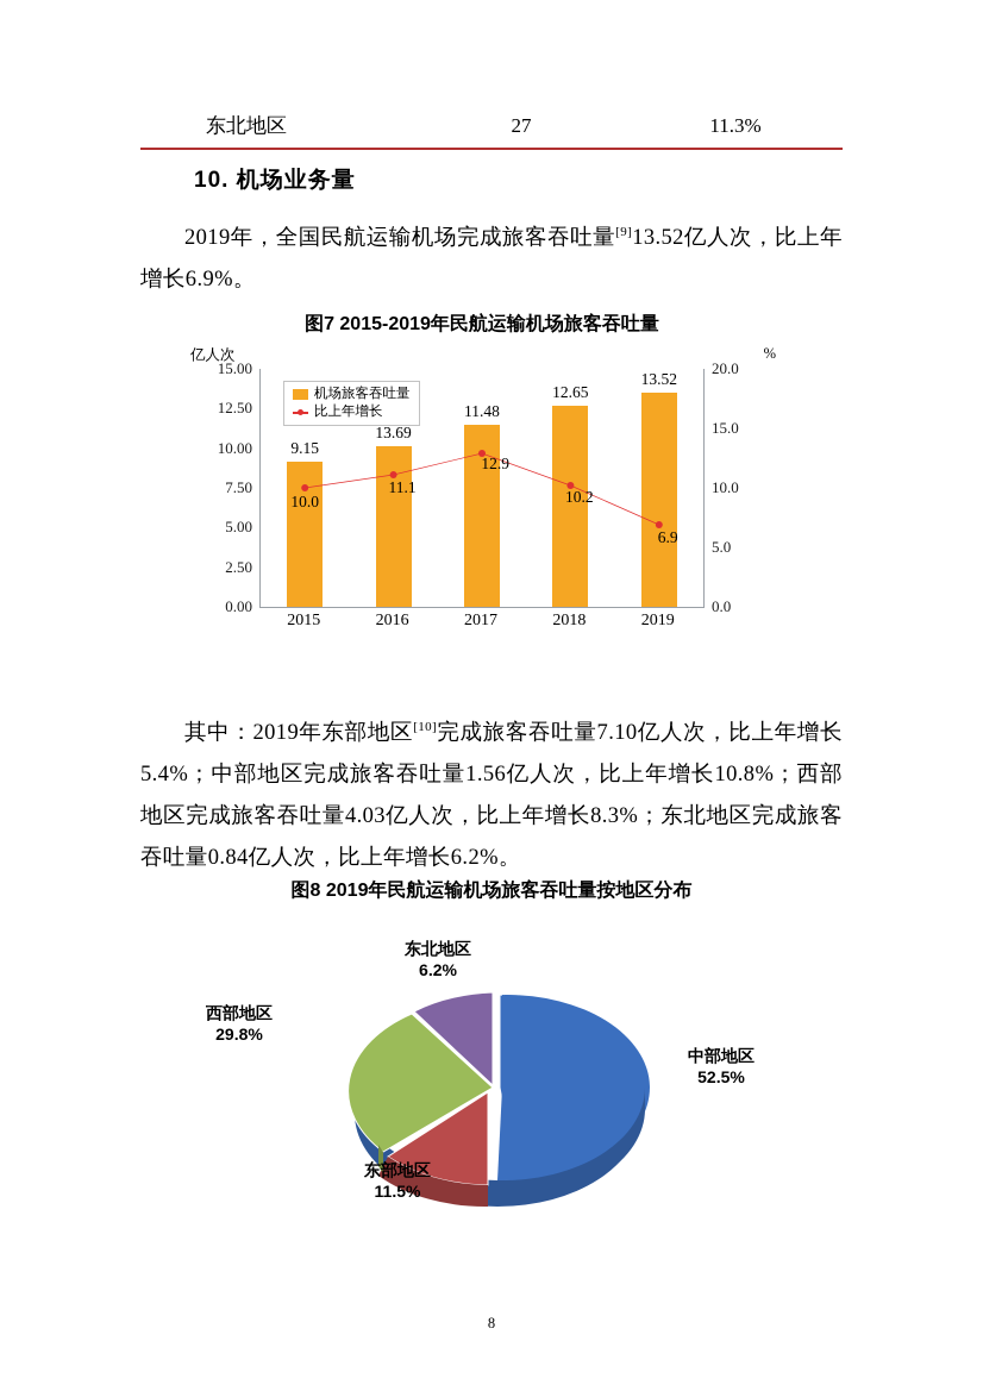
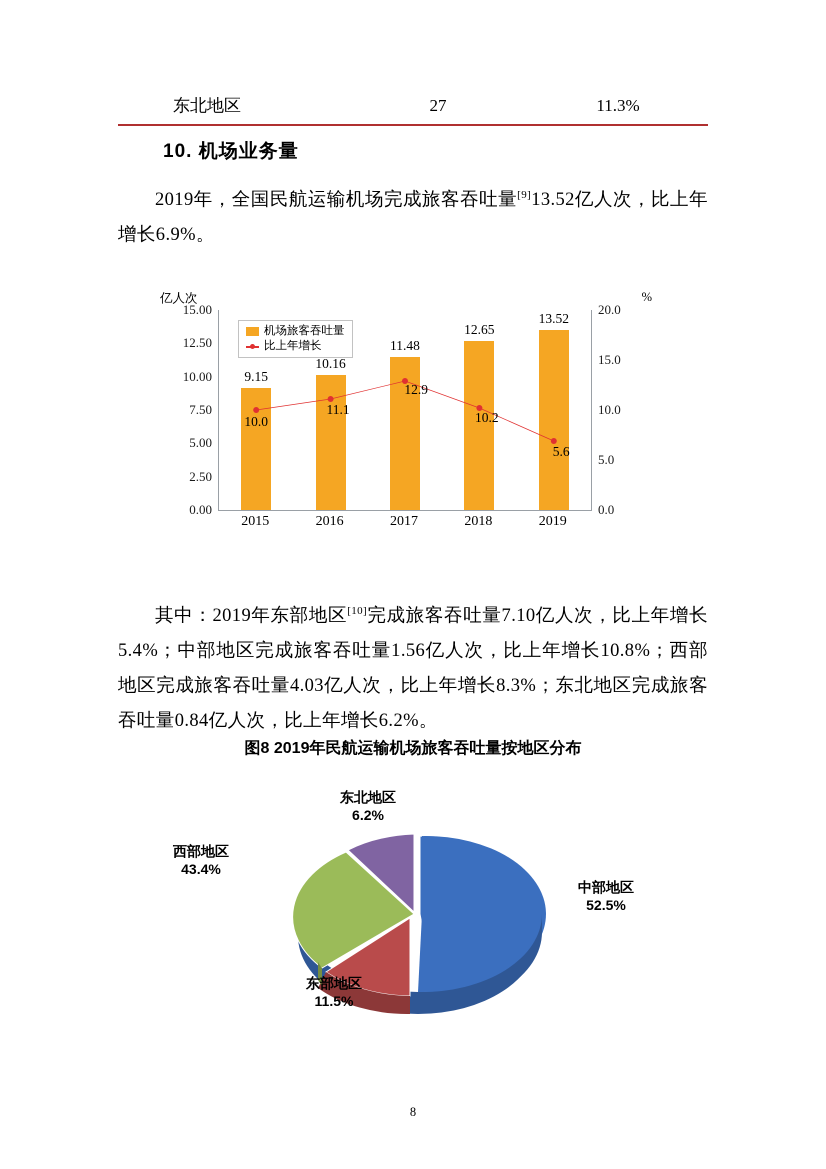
  东北地区
  27
  11.3%
  10. 机场业务量
  2019年，全国民航运输机场完成旅客吞吐量[9]13.52亿人次，比上年增长6.9%。
- 图7 2015-2019年民航运输机场旅客吞吐量
  亿人次
  %
  15.00
  12.50
  10.00
  7.50
  5.00
  2.50
  0.00
  20.0
  15.0
  10.0
  5.0
  0.0
  9.15
- 13.69
+ 10.16
  11.48
  12.65
  13.52
  10.0
  11.1
  12.9
  10.2
- 6.9
+ 5.6
  机场旅客吞吐量
  比上年增长
  2015
  2016
  2017
  2018
  2019
  其中：2019年东部地区[10]完成旅客吞吐量7.10亿人次，比上年增长5.4%；中部地区完成旅客吞吐量1.56亿人次，比上年增长10.8%；西部地区完成旅客吞吐量4.03亿人次，比上年增长8.3%；东北地区完成旅客吞吐量0.84亿人次，比上年增长6.2%。
  图8 2019年民航运输机场旅客吞吐量按地区分布
  东北地区
  6.2%
  西部地区
- 29.8%
+ 43.4%
  东部地区
  11.5%
  中部地区
  52.5%
  8
